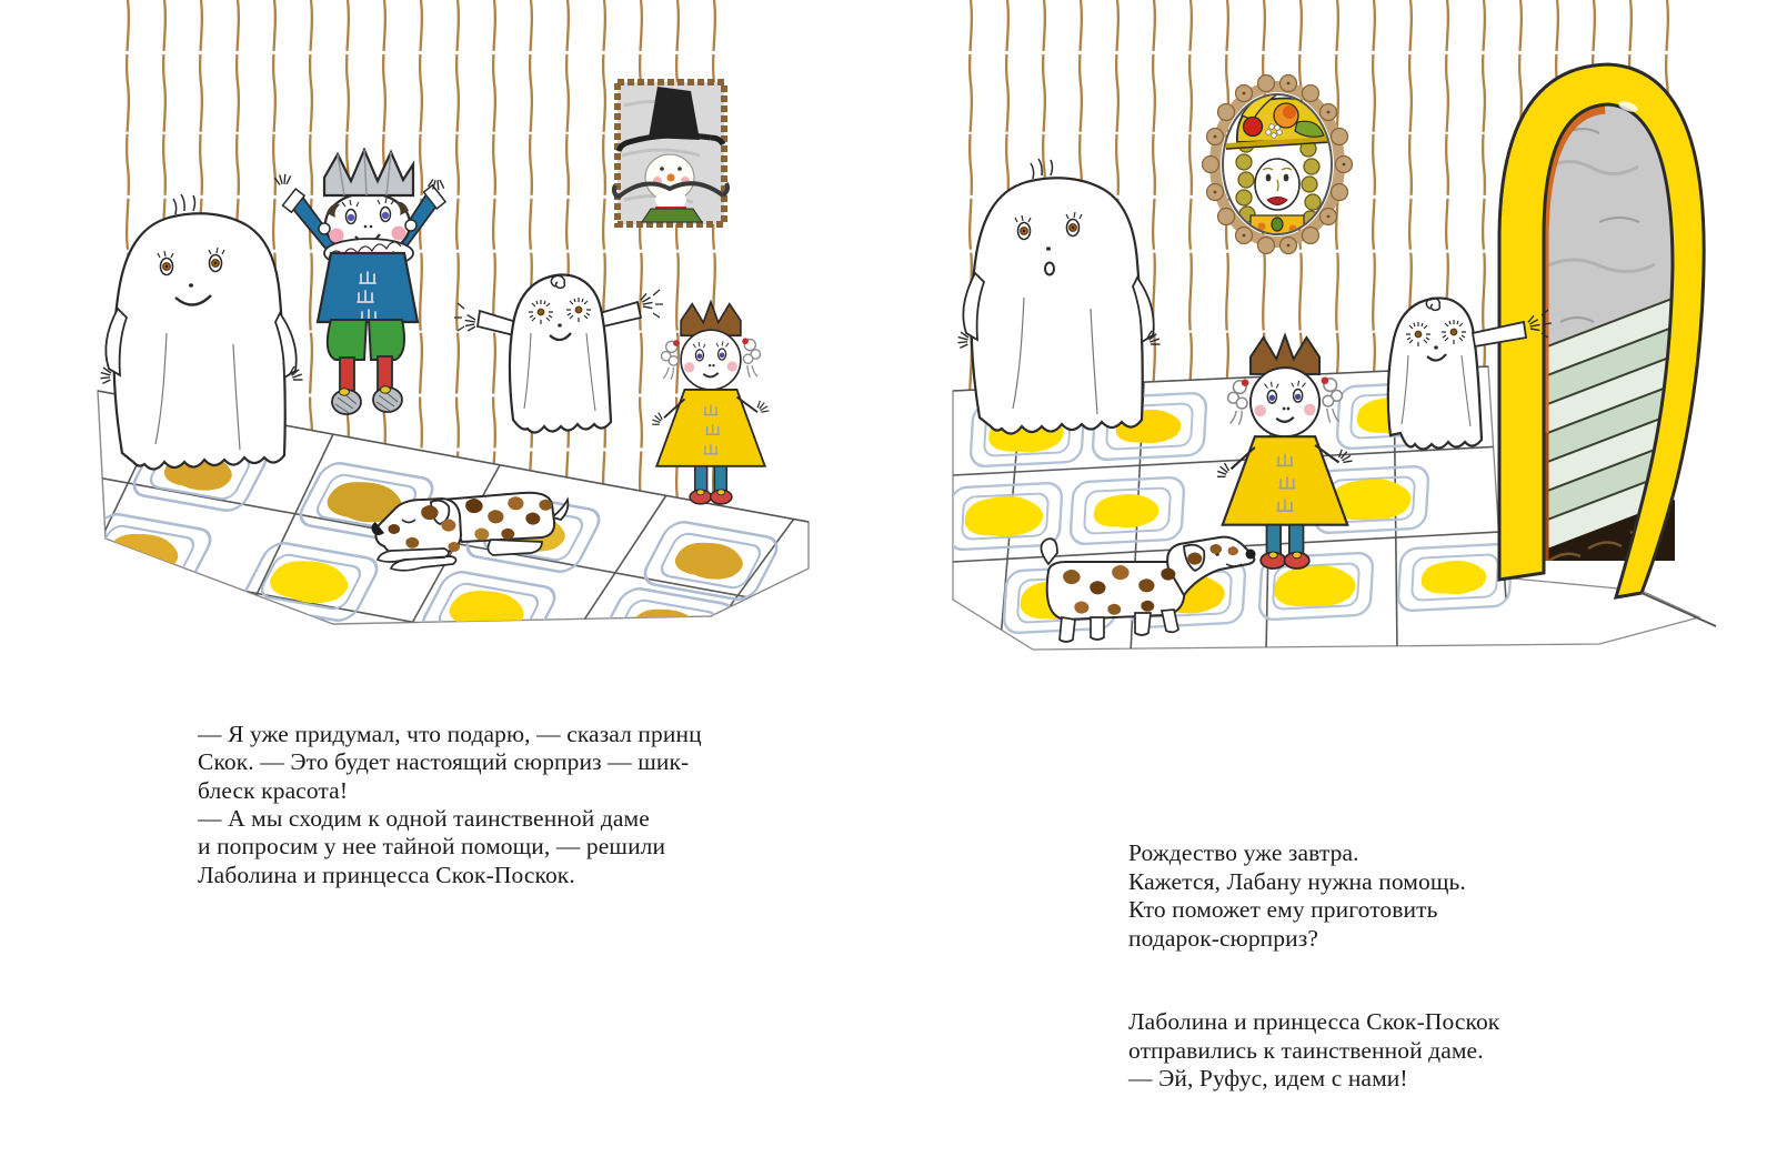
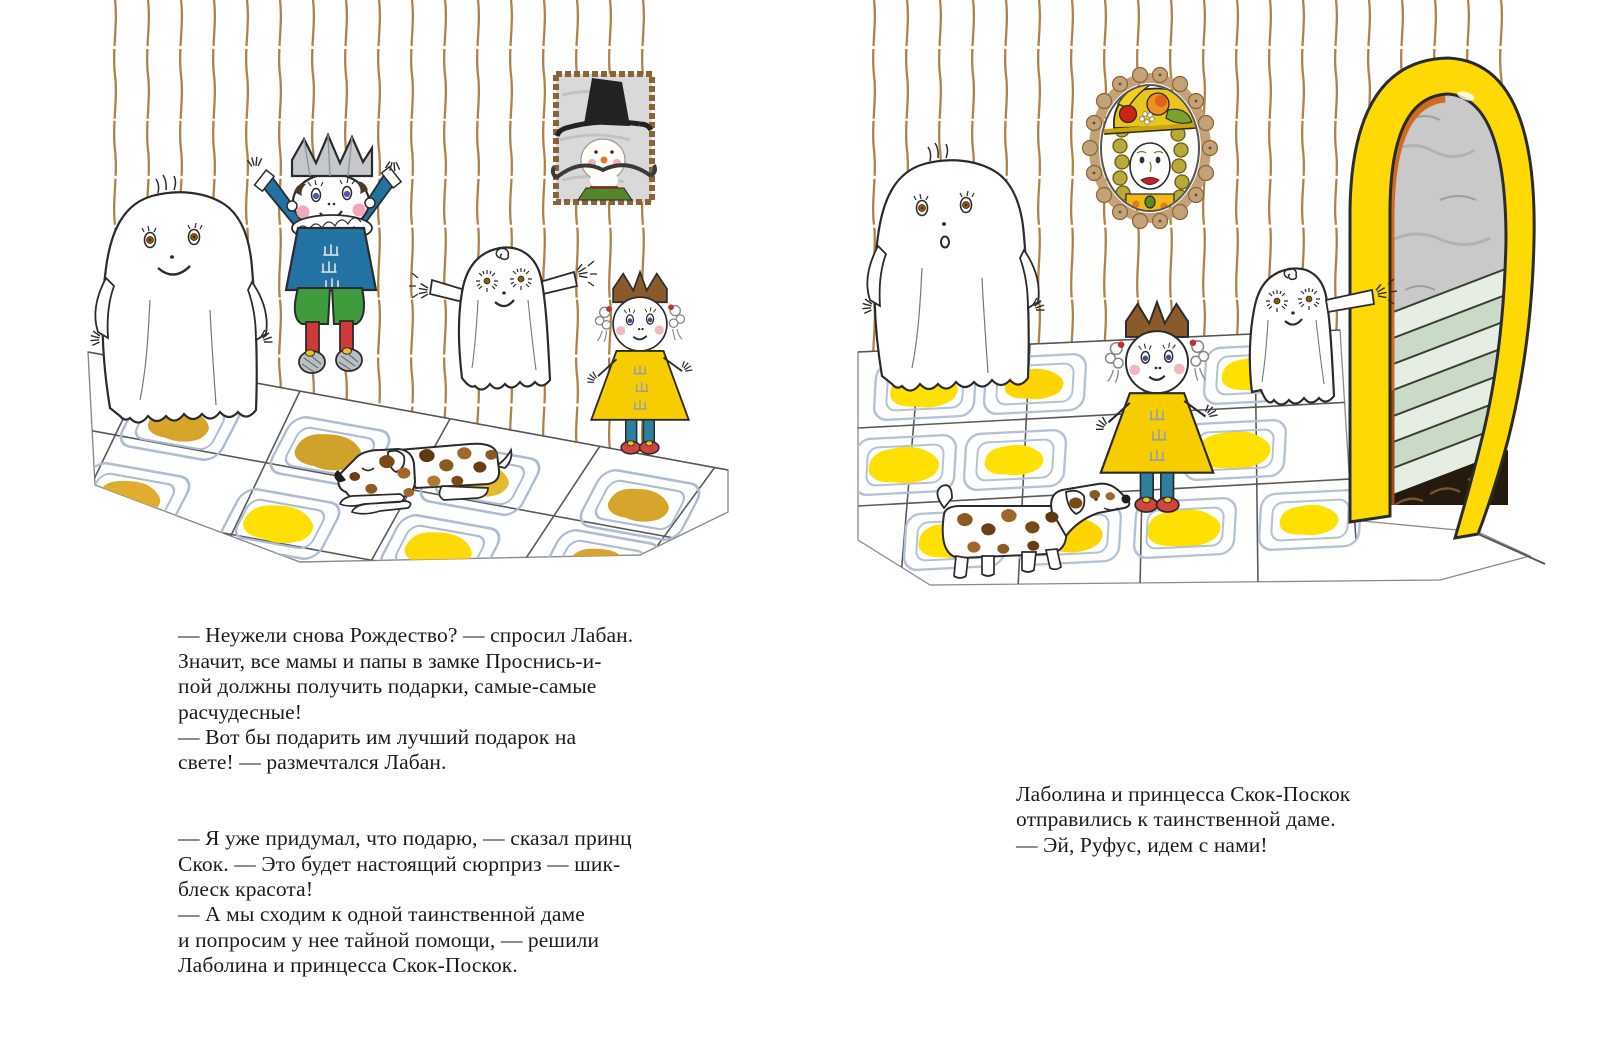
+ — Неужели снова Рождество? — спросил Лабан.
+ Значит, все мамы и папы в замке Проснись-и-
+ пой должны получить подарки, самые-самые
+ расчудесные!
+ — Вот бы подарить им лучший подарок на
+ свете! — размечтался Лабан.
  — Я уже придумал, что подарю, — сказал принц
  Скок. — Это будет настоящий сюрприз — шик-
  блеск красота!
  — А мы сходим к одной таинственной даме
  и попросим у нее тайной помощи, — решили
  Лаболина и принцесса Скок-Поскок.
- Рождество уже завтра.
- Кажется, Лабану нужна помощь.
- Кто поможет ему приготовить
- подарок-сюрприз?
  Лаболина и принцесса Скок-Поскок
  отправились к таинственной даме.
  — Эй, Руфус, идем с нами!
